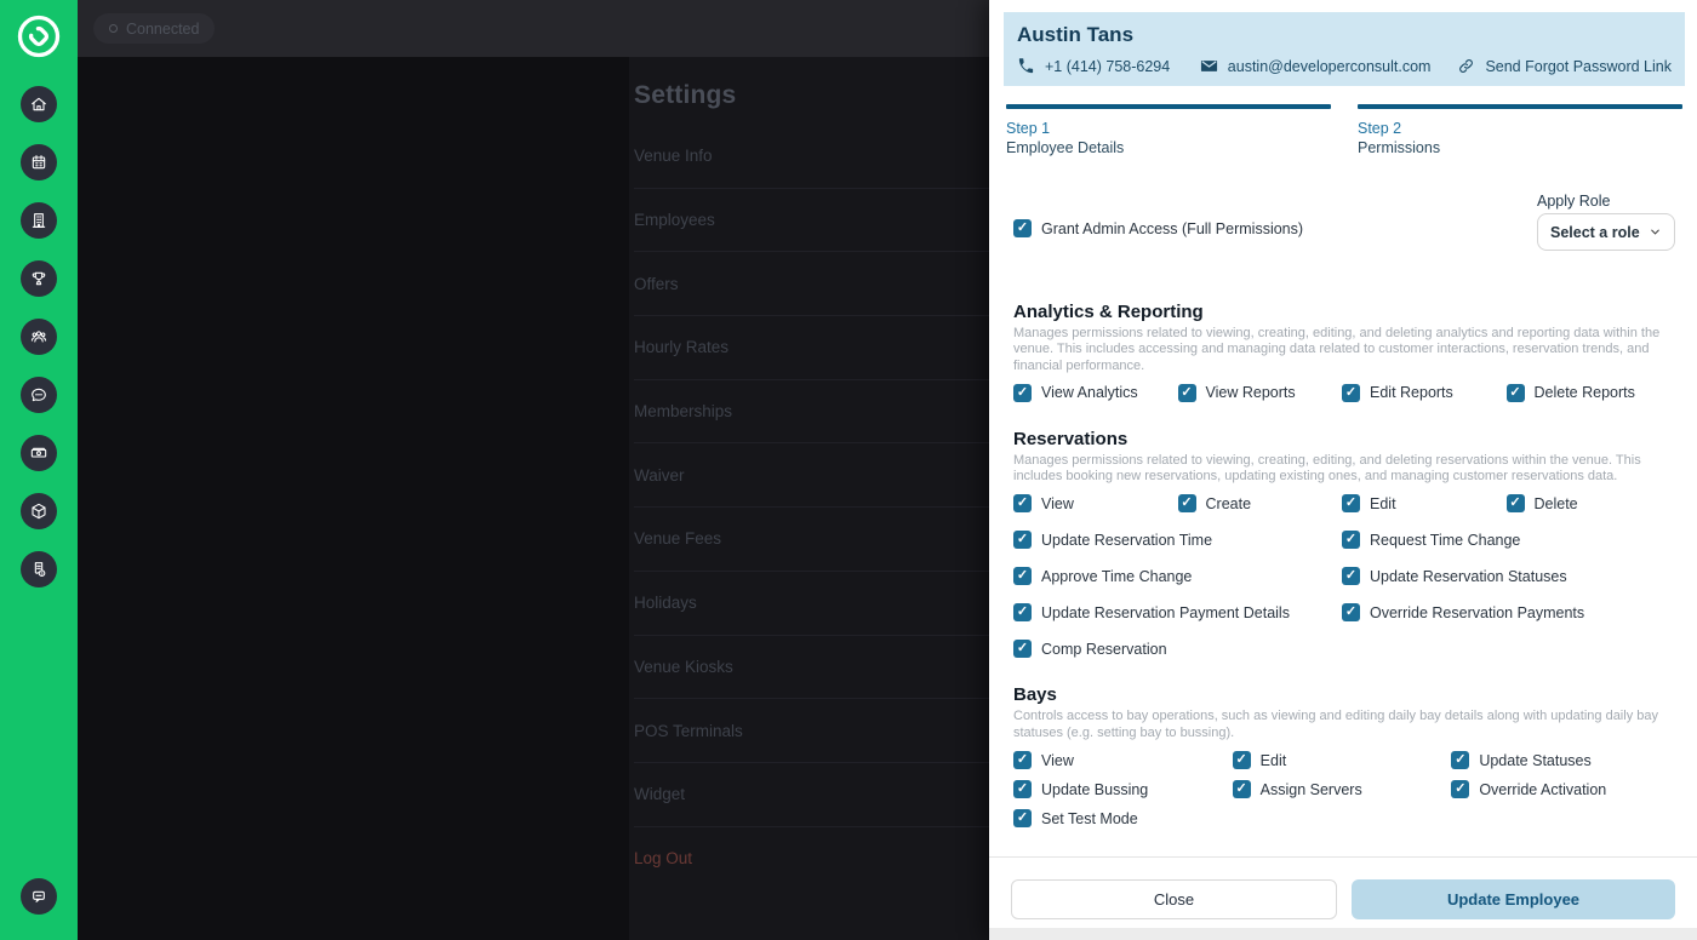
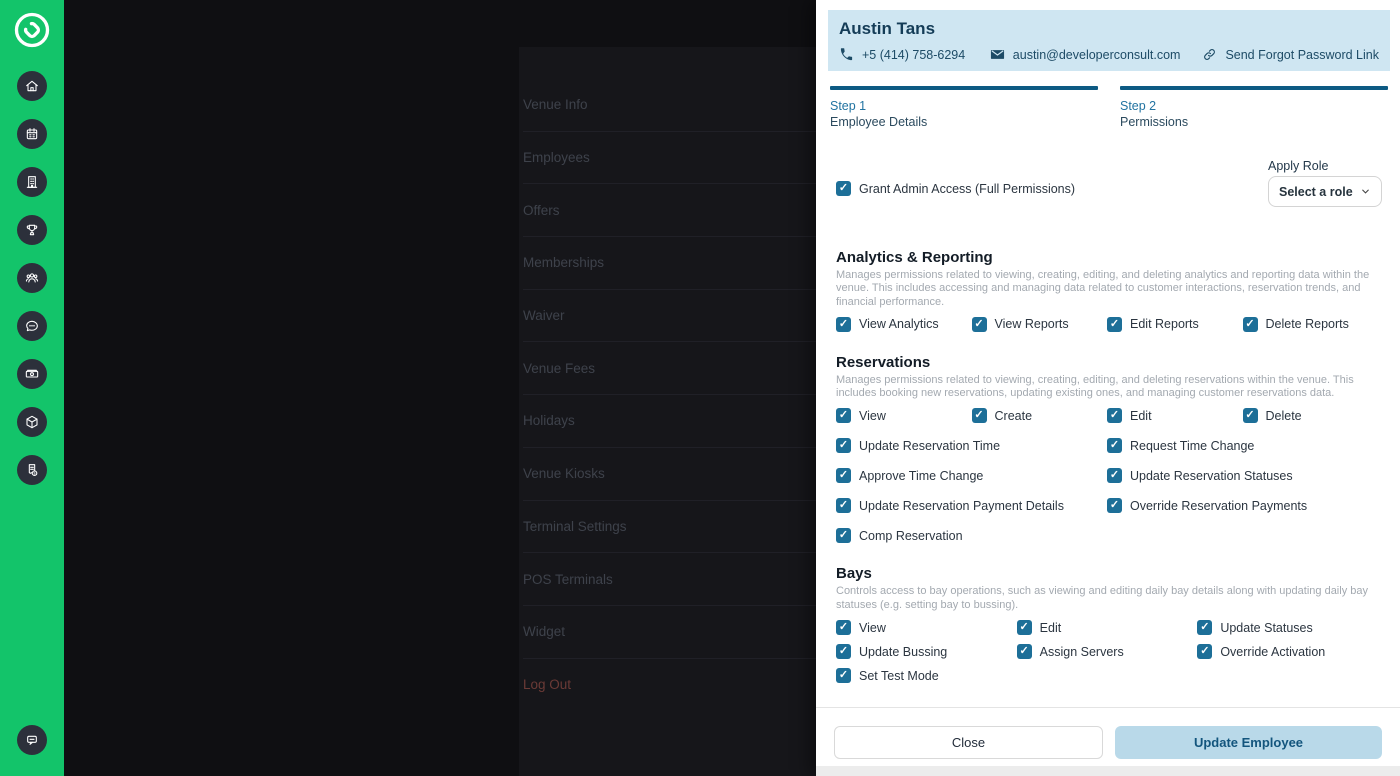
- Connected
- Settings
  Venue Info
  Employees
  Offers
- Hourly Rates
  Memberships
  Waiver
  Venue Fees
  Holidays
  Venue Kiosks
+ Terminal Settings
  POS Terminals
  Widget
  Log Out
  Austin Tans
- +1 (414) 758-6294
+ +5 (414) 758-6294
  austin@developerconsult.com
  Send Forgot Password Link
  Step 1
  Employee Details
  Step 2
  Permissions
  Grant Admin Access (Full Permissions)
  Apply Role
  Select a role
  Analytics & Reporting
  Manages permissions related to viewing, creating, editing, and deleting analytics and reporting data within the venue. This includes accessing and managing data related to customer interactions, reservation trends, and financial performance.
  View Analytics
  View Reports
  Edit Reports
  Delete Reports
  Reservations
  Manages permissions related to viewing, creating, editing, and deleting reservations within the venue. This includes booking new reservations, updating existing ones, and managing customer reservations data.
  View
  Create
  Edit
  Delete
  Update Reservation Time
  Request Time Change
  Approve Time Change
  Update Reservation Statuses
  Update Reservation Payment Details
  Override Reservation Payments
  Comp Reservation
  Bays
  Controls access to bay operations, such as viewing and editing daily bay details along with updating daily bay statuses (e.g. setting bay to bussing).
  View
  Edit
  Update Statuses
  Update Bussing
  Assign Servers
  Override Activation
  Set Test Mode
  Close
  Update Employee
